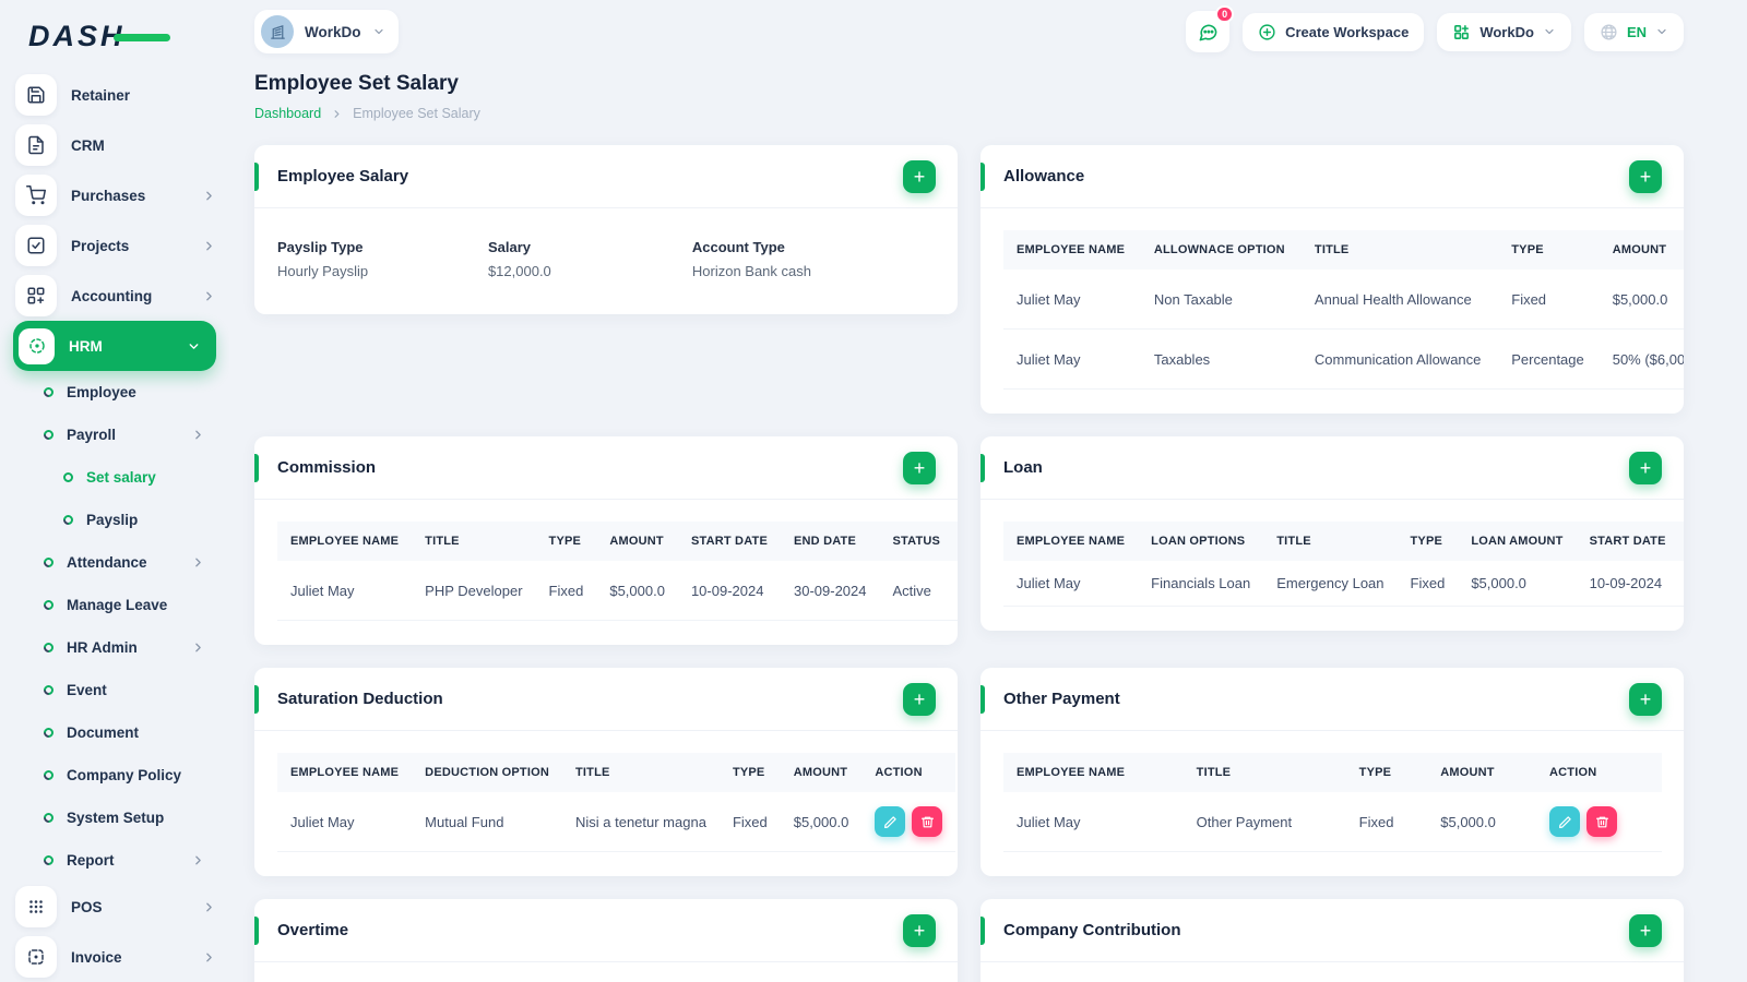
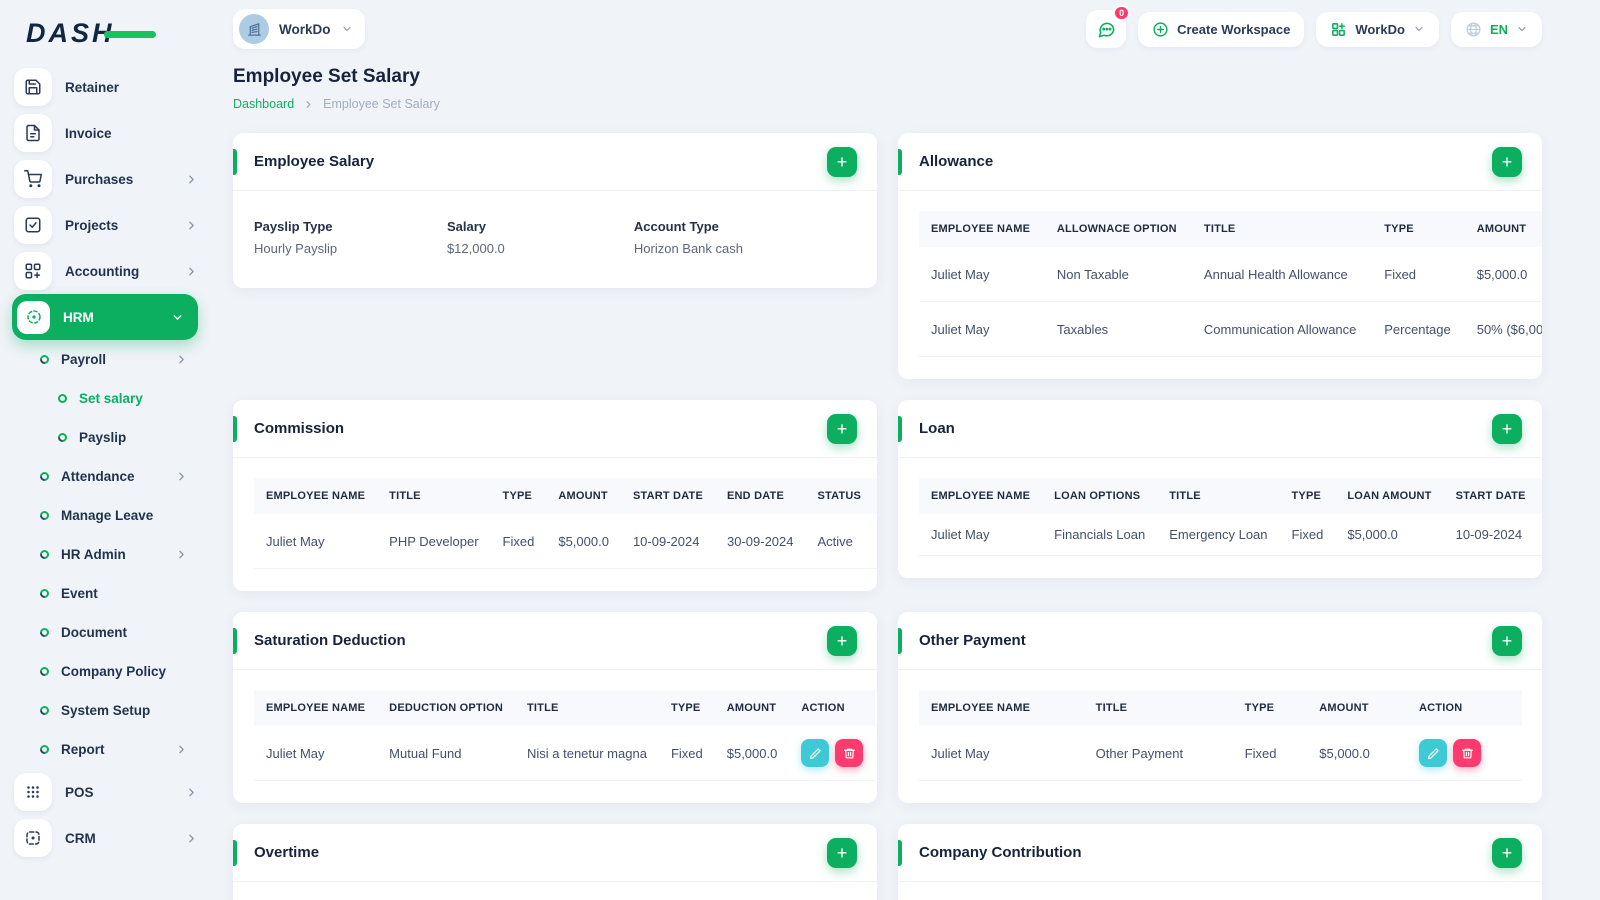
  DAS
  Retainer
- CRM
+ Invoice
  Purchases
  Projects
  Accounting
  HRM
- Employee
  Payroll
  Set salary
  Payslip
  Attendance
  Manage Leave
  HR Admin
  Event
  Document
  Company Policy
  System Setup
  Report
  POS
- Invoice
+ CRM
  WorkDo
  0
  Create Workspace
  WorkDo
  EN
  Employee Set Salary
  Dashboard
  Employee Set Salary
  Employee Salary
  +
  Payslip Type
  Hourly Payslip
  Salary
  $12,000.0
  Account Type
  Horizon Bank cash
  Allowance
  +
  EMPLOYEE NAME	ALLOWNACE OPTION	TITLE	TYPE	AMOUNT
  Juliet May	Non Taxable	Annual Health Allowance	Fixed	$5,000.0
  Juliet May	Taxables	Communication Allowance	Percentage	50% ($6,00
  Commission
  +
  EMPLOYEE NAME	TITLE	TYPE	AMOUNT	START DATE	END DATE	STATUS
  Juliet May	PHP Developer	Fixed	$5,000.0	10-09-2024	30-09-2024	Active
  Loan
  +
  EMPLOYEE NAME	LOAN OPTIONS	TITLE	TYPE	LOAN AMOUNT	START DATE
  Juliet May	Financials Loan	Emergency Loan	Fixed	$5,000.0	10-09-2024
  Saturation Deduction
  +
  EMPLOYEE NAME	DEDUCTION OPTION	TITLE	TYPE	AMOUNT	ACTION
  Juliet May	Mutual Fund	Nisi a tenetur magna	Fixed	$5,000.0
  Other Payment
  +
  EMPLOYEE NAME	TITLE	TYPE	AMOUNT	ACTION
  Juliet May	Other Payment	Fixed	$5,000.0
  Overtime
  +
  Company Contribution
  +
